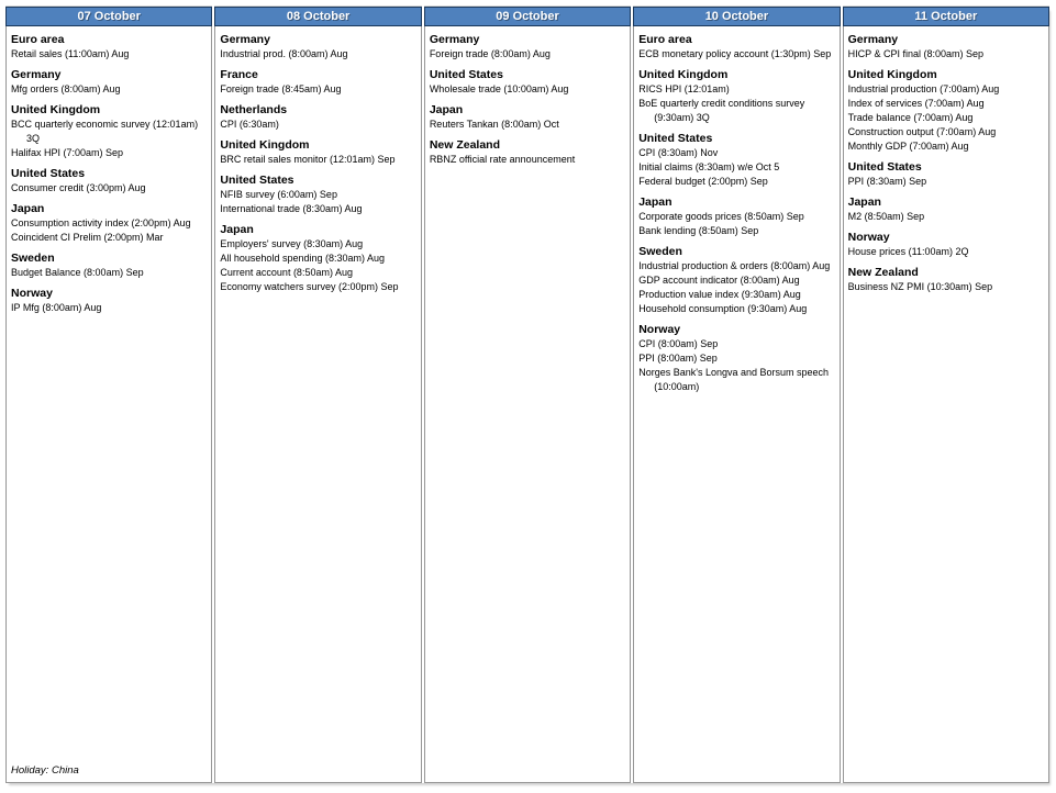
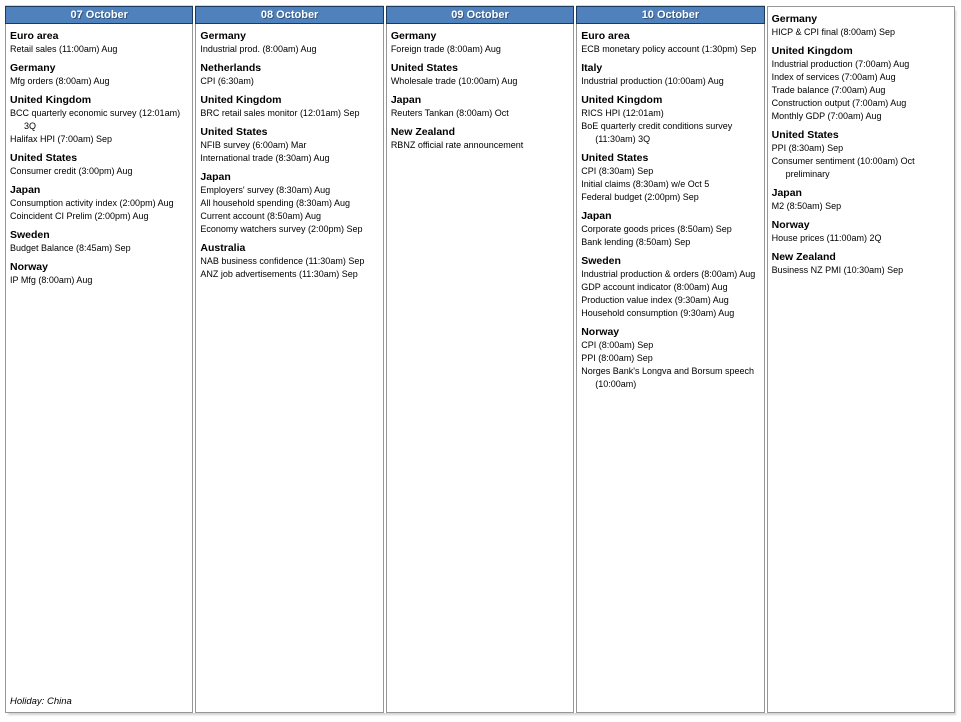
  07 October
  Euro area
  Retail sales (11:00am) Aug
  Germany
  Mfg orders (8:00am) Aug
  United Kingdom
  BCC quarterly economic survey (12:01am) 3Q
  Halifax HPI (7:00am) Sep
  United States
  Consumer credit (3:00pm) Aug
  Japan
  Consumption activity index (2:00pm) Aug
- Coincident CI Prelim (2:00pm) Mar
+ Coincident CI Prelim (2:00pm) Aug
  Sweden
- Budget Balance (8:00am) Sep
+ Budget Balance (8:45am) Sep
  Norway
  IP Mfg (8:00am) Aug
  Holiday: China
  08 October
  Germany
  Industrial prod. (8:00am) Aug
- France
- Foreign trade (8:45am) Aug
  Netherlands
  CPI (6:30am)
  United Kingdom
  BRC retail sales monitor (12:01am) Sep
  United States
- NFIB survey (6:00am) Sep
+ NFIB survey (6:00am) Mar
  International trade (8:30am) Aug
  Japan
  Employers' survey (8:30am) Aug
  All household spending (8:30am) Aug
  Current account (8:50am) Aug
  Economy watchers survey (2:00pm) Sep
+ Australia
+ NAB business confidence (11:30am) Sep
+ ANZ job advertisements (11:30am) Sep
  09 October
  Germany
  Foreign trade (8:00am) Aug
  United States
  Wholesale trade (10:00am) Aug
  Japan
  Reuters Tankan (8:00am) Oct
  New Zealand
  RBNZ official rate announcement
  10 October
  Euro area
  ECB monetary policy account (1:30pm) Sep
+ Italy
+ Industrial production (10:00am) Aug
  United Kingdom
  RICS HPI (12:01am)
- BoE quarterly credit conditions survey (9:30am) 3Q
+ BoE quarterly credit conditions survey (11:30am) 3Q
  United States
- CPI (8:30am) Nov
+ CPI (8:30am) Sep
  Initial claims (8:30am) w/e Oct 5
  Federal budget (2:00pm) Sep
  Japan
  Corporate goods prices (8:50am) Sep
  Bank lending (8:50am) Sep
  Sweden
  Industrial production & orders (8:00am) Aug
  GDP account indicator (8:00am) Aug
  Production value index (9:30am) Aug
  Household consumption (9:30am) Aug
  Norway
  CPI (8:00am) Sep
  PPI (8:00am) Sep
  Norges Bank's Longva and Borsum speech (10:00am)
- 11 October
  Germany
  HICP & CPI final (8:00am) Sep
  United Kingdom
  Industrial production (7:00am) Aug
  Index of services (7:00am) Aug
  Trade balance (7:00am) Aug
  Construction output (7:00am) Aug
  Monthly GDP (7:00am) Aug
  United States
  PPI (8:30am) Sep
+ Consumer sentiment (10:00am) Oct preliminary
  Japan
  M2 (8:50am) Sep
  Norway
  House prices (11:00am) 2Q
  New Zealand
  Business NZ PMI (10:30am) Sep
